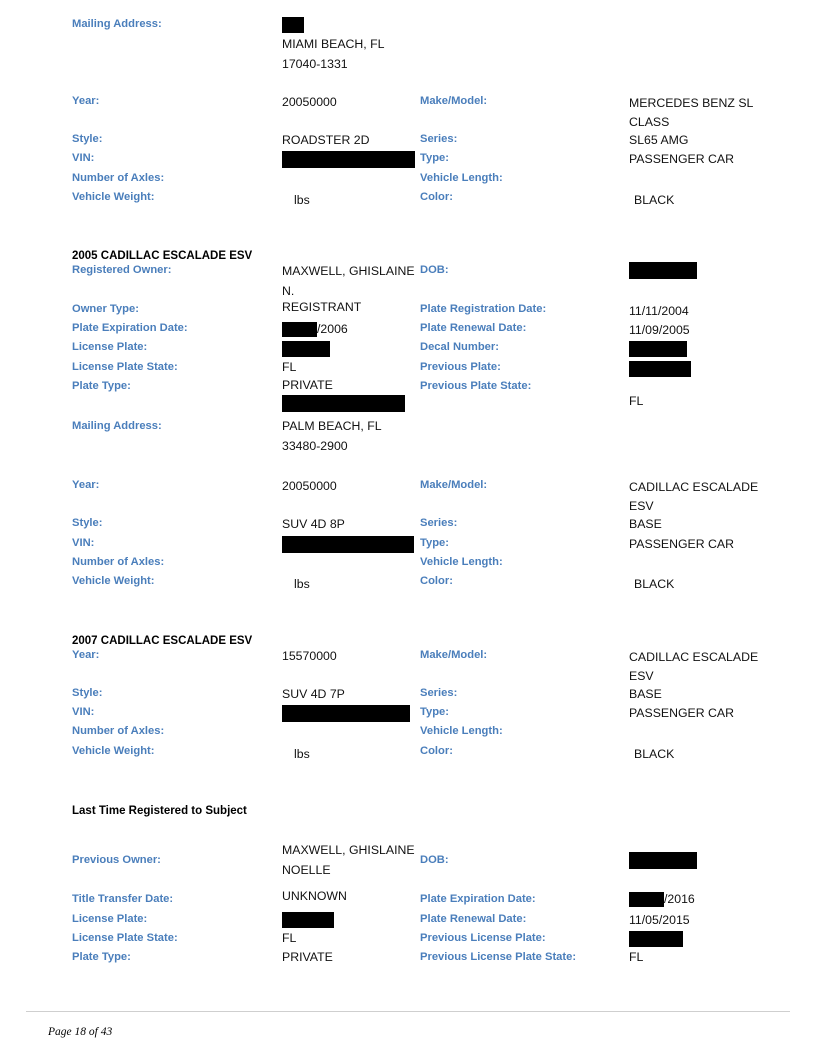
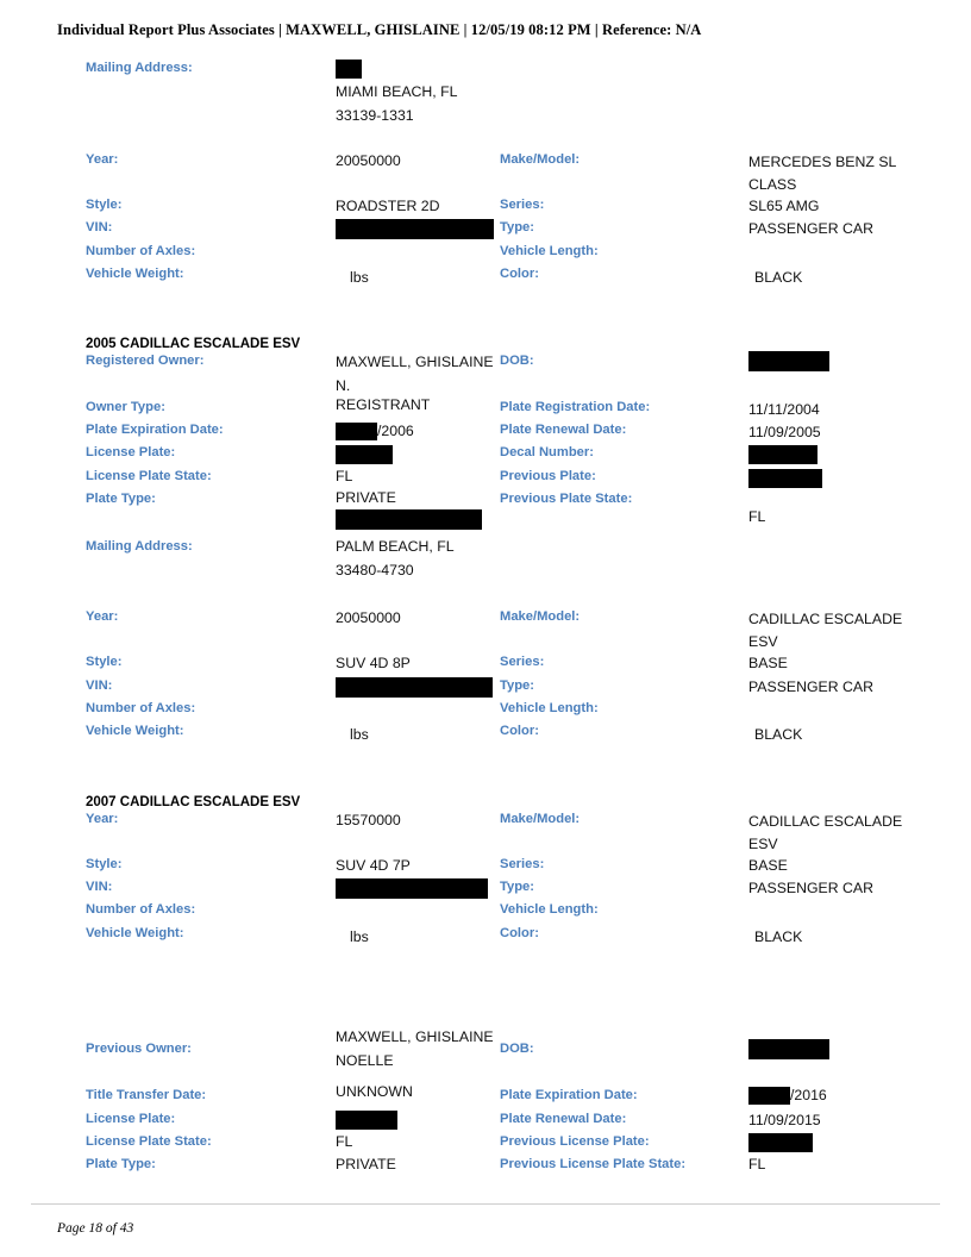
+ Individual Report Plus Associates | MAXWELL, GHISLAINE | 12/05/19 08:12 PM | Reference: N/A
  Mailing Address:
  MIAMI BEACH, FL
- 17040-1331
+ 33139-1331
  Year:
  20050000
  Make/Model:
  MERCEDES BENZ SL CLASS
  Style:
  ROADSTER 2D
  Series:
  SL65 AMG
  VIN:
  Type:
  PASSENGER CAR
  Number of Axles:
  Vehicle Length:
  Vehicle Weight:
  lbs
  Color:
  BLACK
  2005 CADILLAC ESCALADE ESV
  Registered Owner:
  MAXWELL, GHISLAINE N.
  DOB:
  Owner Type:
  REGISTRANT
  Plate Registration Date:
  11/11/2004
  Plate Expiration Date:
  /2006
  Plate Renewal Date:
  11/09/2005
  License Plate:
  Decal Number:
  License Plate State:
  FL
  Previous Plate:
  Plate Type:
  PRIVATE
  Previous Plate State:
  FL
  Mailing Address:
  PALM BEACH, FL
- 33480-2900
+ 33480-4730
  Year:
  20050000
  Make/Model:
  CADILLAC ESCALADE ESV
  Style:
  SUV 4D 8P
  Series:
  BASE
  VIN:
  Type:
  PASSENGER CAR
  Number of Axles:
  Vehicle Length:
  Vehicle Weight:
  lbs
  Color:
  BLACK
  2007 CADILLAC ESCALADE ESV
  Year:
  15570000
  Make/Model:
  CADILLAC ESCALADE ESV
  Style:
  SUV 4D 7P
  Series:
  BASE
  VIN:
  Type:
  PASSENGER CAR
  Number of Axles:
  Vehicle Length:
  Vehicle Weight:
  lbs
  Color:
  BLACK
- Last Time Registered to Subject
  Previous Owner:
  MAXWELL, GHISLAINE NOELLE
  DOB:
  Title Transfer Date:
  UNKNOWN
  Plate Expiration Date:
  /2016
  License Plate:
  Plate Renewal Date:
- 11/05/2015
+ 11/09/2015
  License Plate State:
  FL
  Previous License Plate:
  Plate Type:
  PRIVATE
  Previous License Plate State:
  FL
  Page 18 of 43
